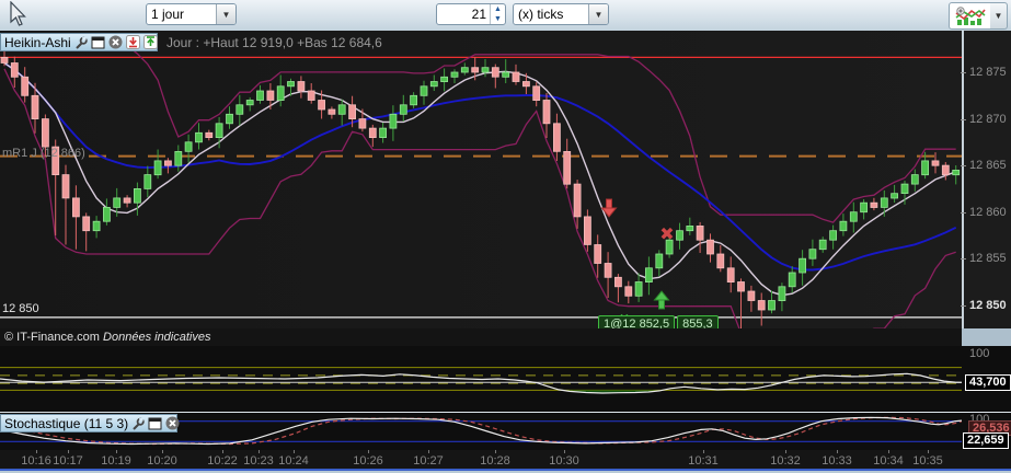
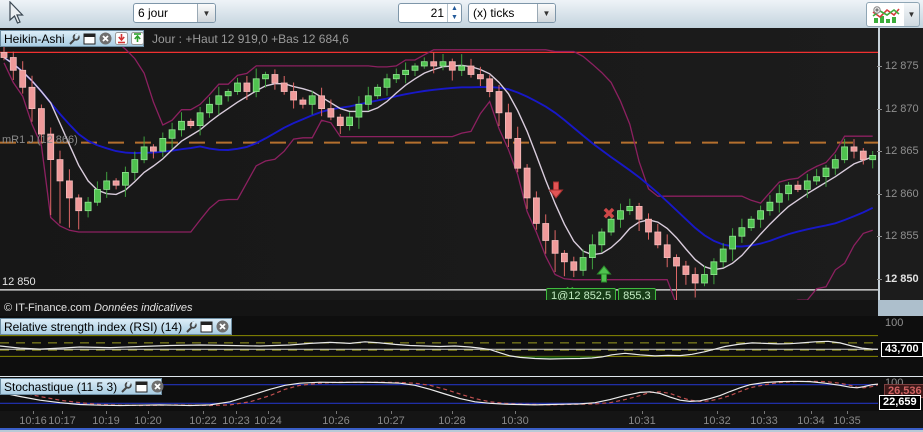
- 1 jour
+ 6 jour
  ▼
  21
  (x) ticks
  ▼
  ▼
  ✖
  Heikin-Ashi
  Jour : +Haut 12 919,0 +Bas 12 684,6
  mR1 J (12 866)
  12 850
  1@12 852,5
  855,3
  12 875
  12 870
  12 865
  12 860
  12 855
  12 850
  © IT-Finance.com Données indicatives
+ Relative strength index (RSI) (14)
  100
  43,700
  Stochastique (11 5 3)
  100
  26,536
  22,659
  10:16
  10:17
  10:19
  10:20
  10:22
  10:23
  10:24
  10:26
  10:27
  10:28
  10:30
  10:31
  10:32
  10:33
  10:34
  10:35
